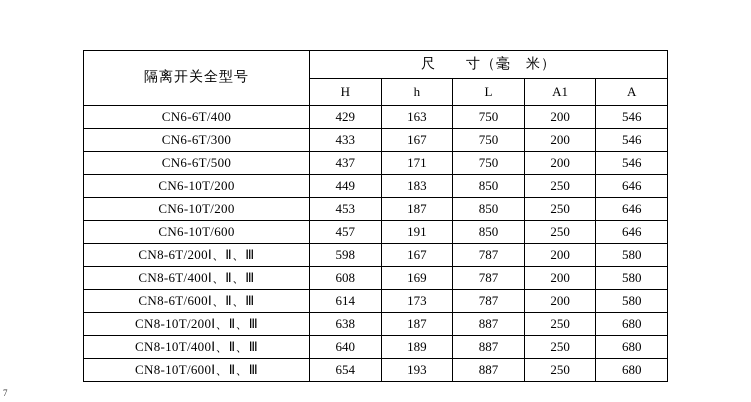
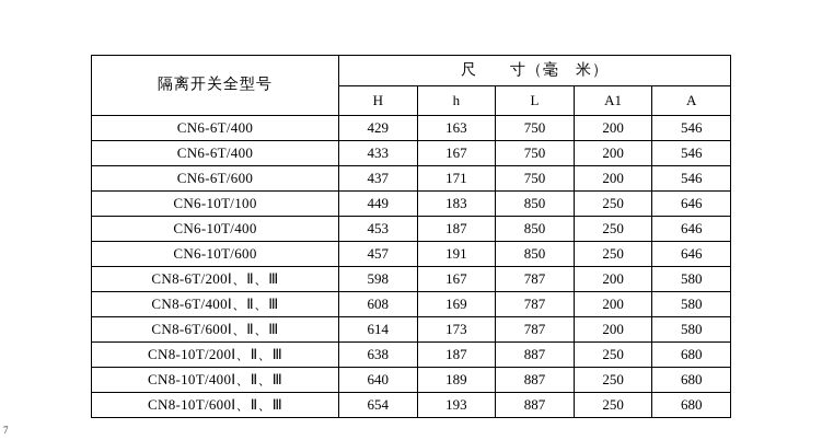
  隔离开关全型号	尺 寸（毫 米）
  H	h	L	A1	A
  CN6-6T/400	429	163	750	200	546
- CN6-6T/300	433	167	750	200	546
+ CN6-6T/400	433	167	750	200	546
- CN6-6T/500	437	171	750	200	546
+ CN6-6T/600	437	171	750	200	546
- CN6-10T/200	449	183	850	250	646
+ CN6-10T/100	449	183	850	250	646
- CN6-10T/200	453	187	850	250	646
+ CN6-10T/400	453	187	850	250	646
  CN6-10T/600	457	191	850	250	646
  CN8-6T/200Ⅰ、Ⅱ、Ⅲ	598	167	787	200	580
  CN8-6T/400Ⅰ、Ⅱ、Ⅲ	608	169	787	200	580
  CN8-6T/600Ⅰ、Ⅱ、Ⅲ	614	173	787	200	580
  CN8-10T/200Ⅰ、Ⅱ、Ⅲ	638	187	887	250	680
  CN8-10T/400Ⅰ、Ⅱ、Ⅲ	640	189	887	250	680
  CN8-10T/600Ⅰ、Ⅱ、Ⅲ	654	193	887	250	680
  7
